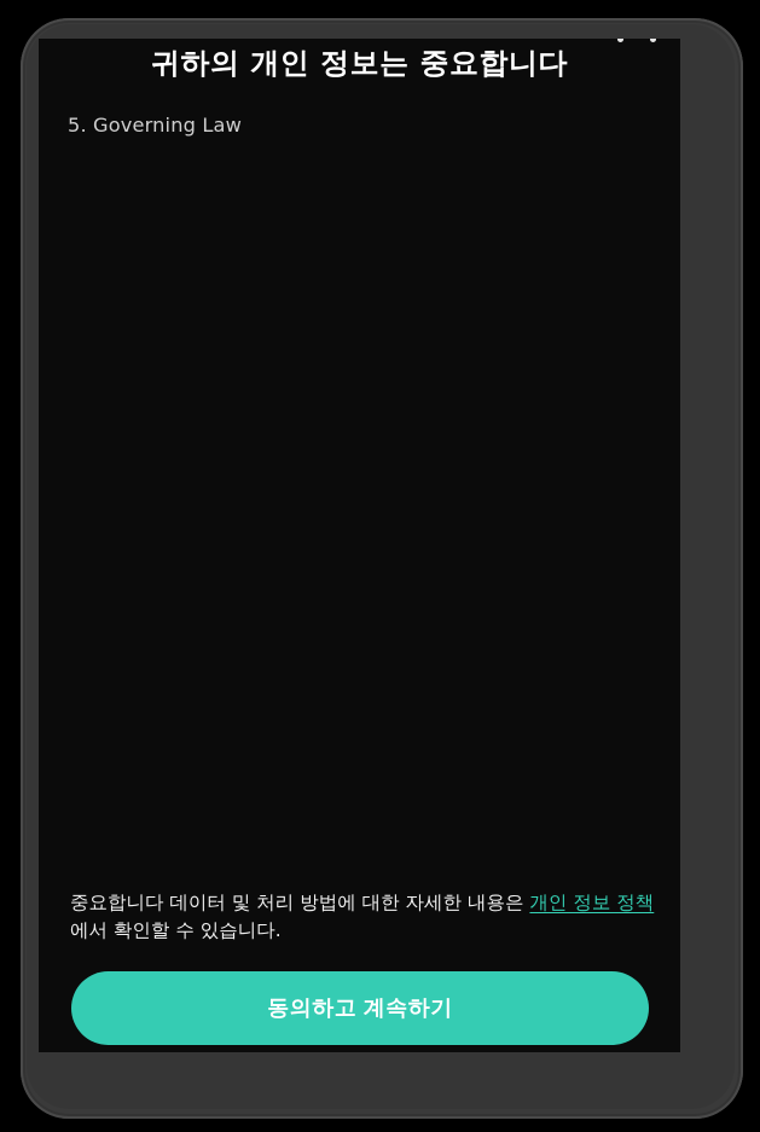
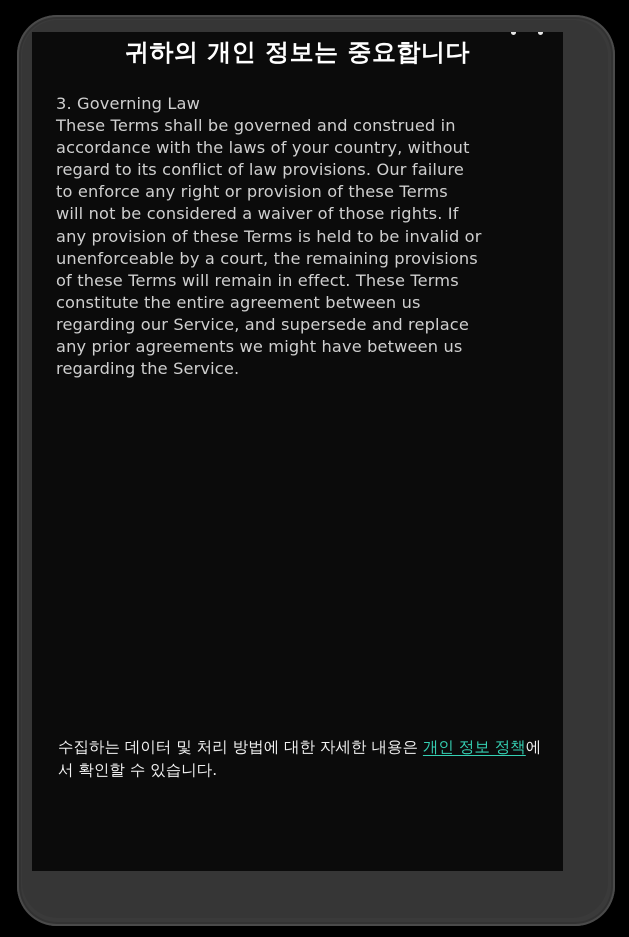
  귀하의 개인 정보는 중요합니다
- 5. Governing Law
+ 3. Governing Law
+ These Terms shall be governed and construed in
+ accordance with the laws of your country, without
+ regard to its conflict of law provisions. Our failure
+ to enforce any right or provision of these Terms
+ will not be considered a waiver of those rights. If
+ any provision of these Terms is held to be invalid or
+ unenforceable by a court, the remaining provisions
+ of these Terms will remain in effect. These Terms
+ constitute the entire agreement between us
+ regarding our Service, and supersede and replace
+ any prior agreements we might have between us
+ regarding the Service.
- 중요합니다 데이터 및 처리 방법에 대한 자세한 내용은 개인 정보 정책에서 확인할 수 있습니다.
+ 수집하는 데이터 및 처리 방법에 대한 자세한 내용은 개인 정보 정책에서 확인할 수 있습니다.
- 동의하고 계속하기
